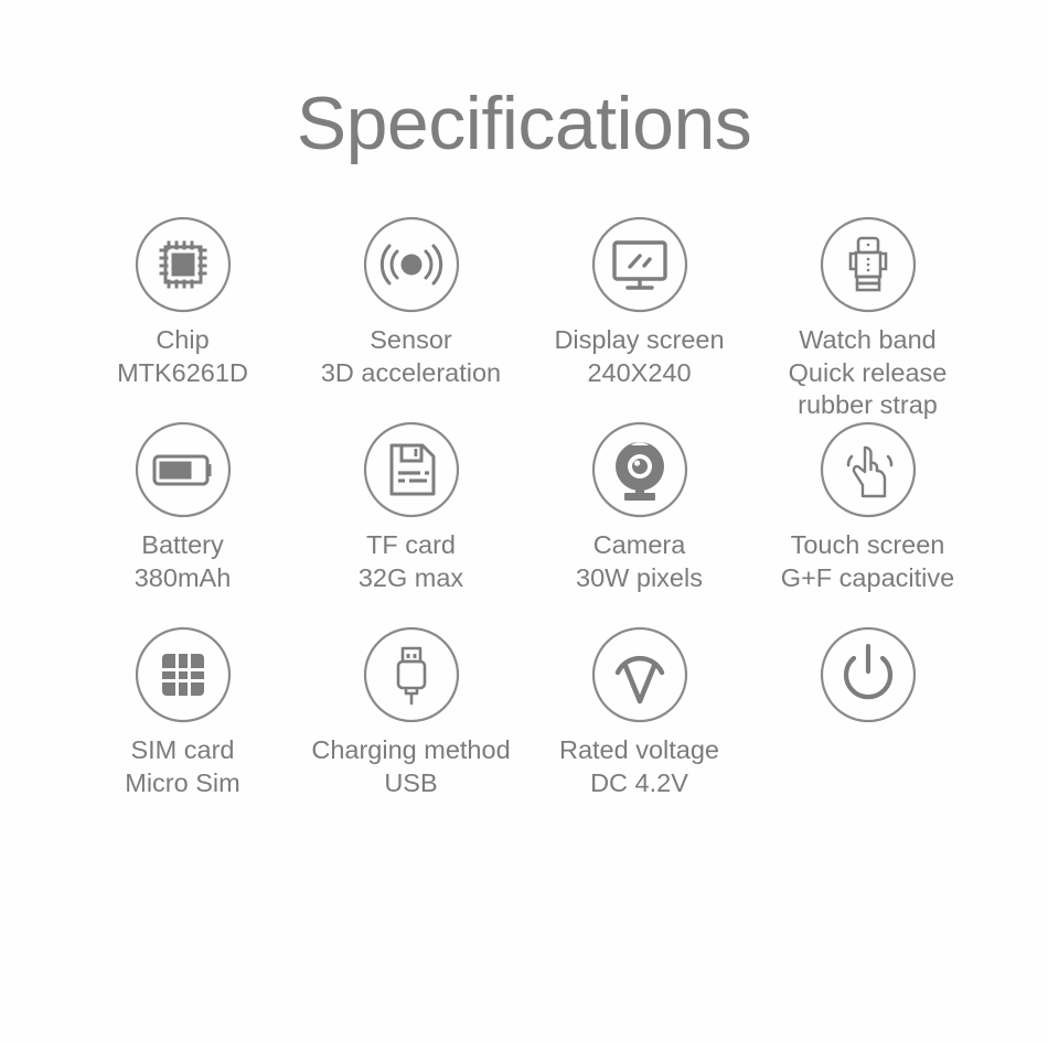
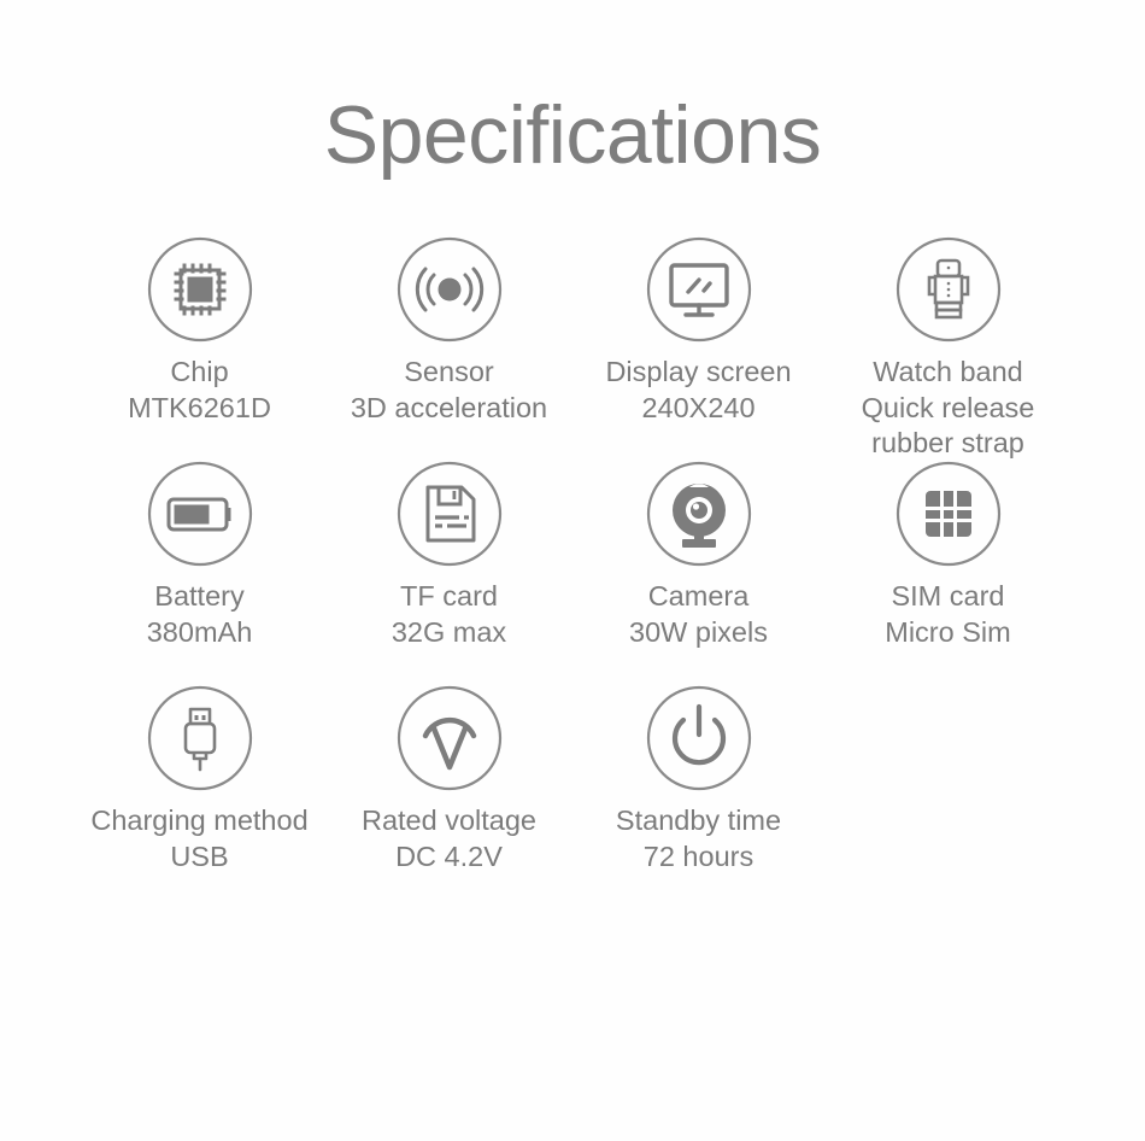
  Specifications
  Chip
  MTK6261D
  Sensor
  3D acceleration
  Display screen
  240X240
  Watch band
  Quick release
  rubber strap
  Battery
  380mAh
  TF card
  32G max
  Camera
  30W pixels
- Touch screen
- G+F capacitive
  SIM card
  Micro Sim
  Charging method
  USB
  Rated voltage
  DC 4.2V
+ Standby time
+ 72 hours
